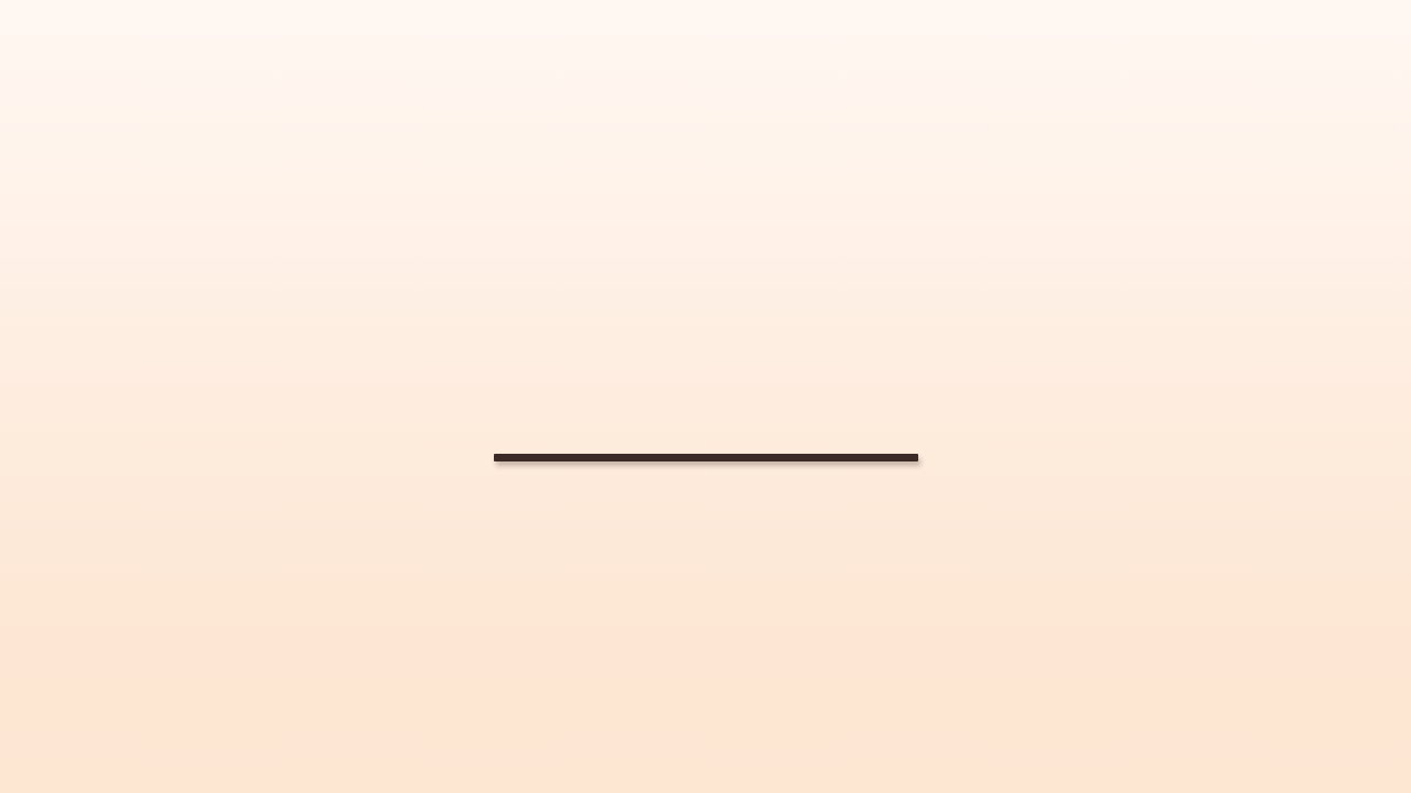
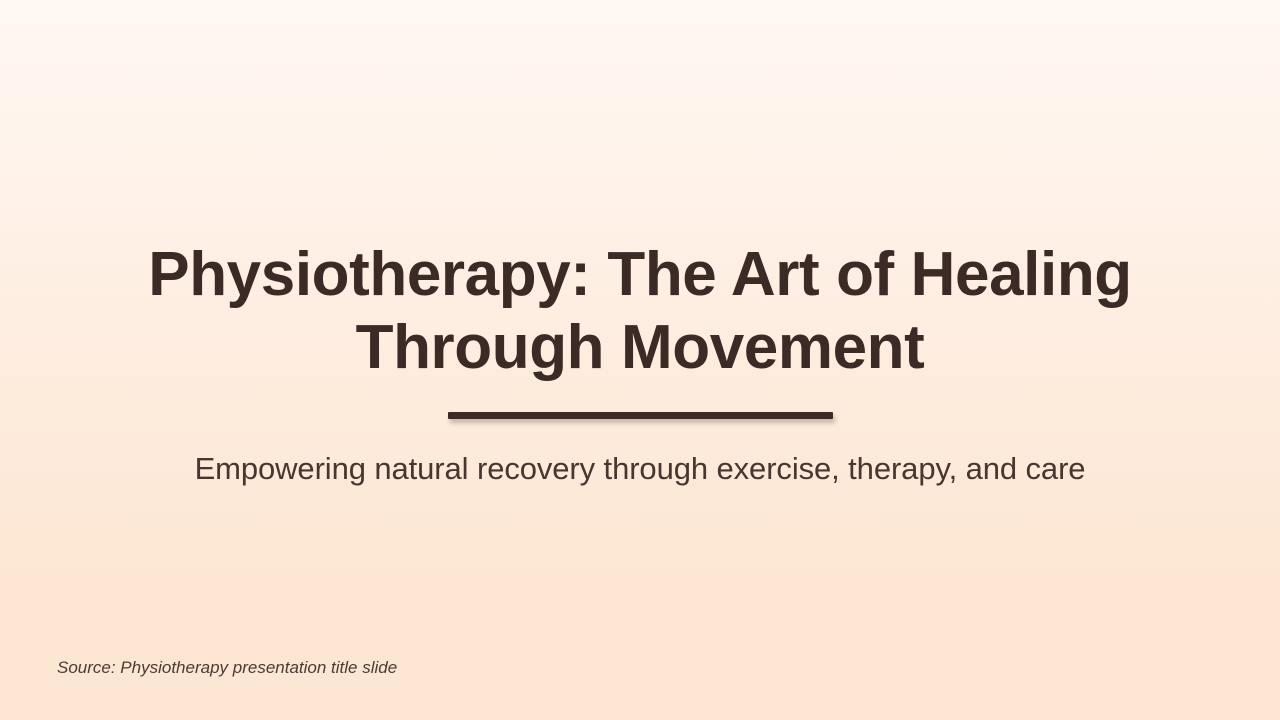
+ Physiotherapy: The Art of Healing
+ Through Movement
+ Empowering natural recovery through exercise, therapy, and care
+ Source: Physiotherapy presentation title slide
